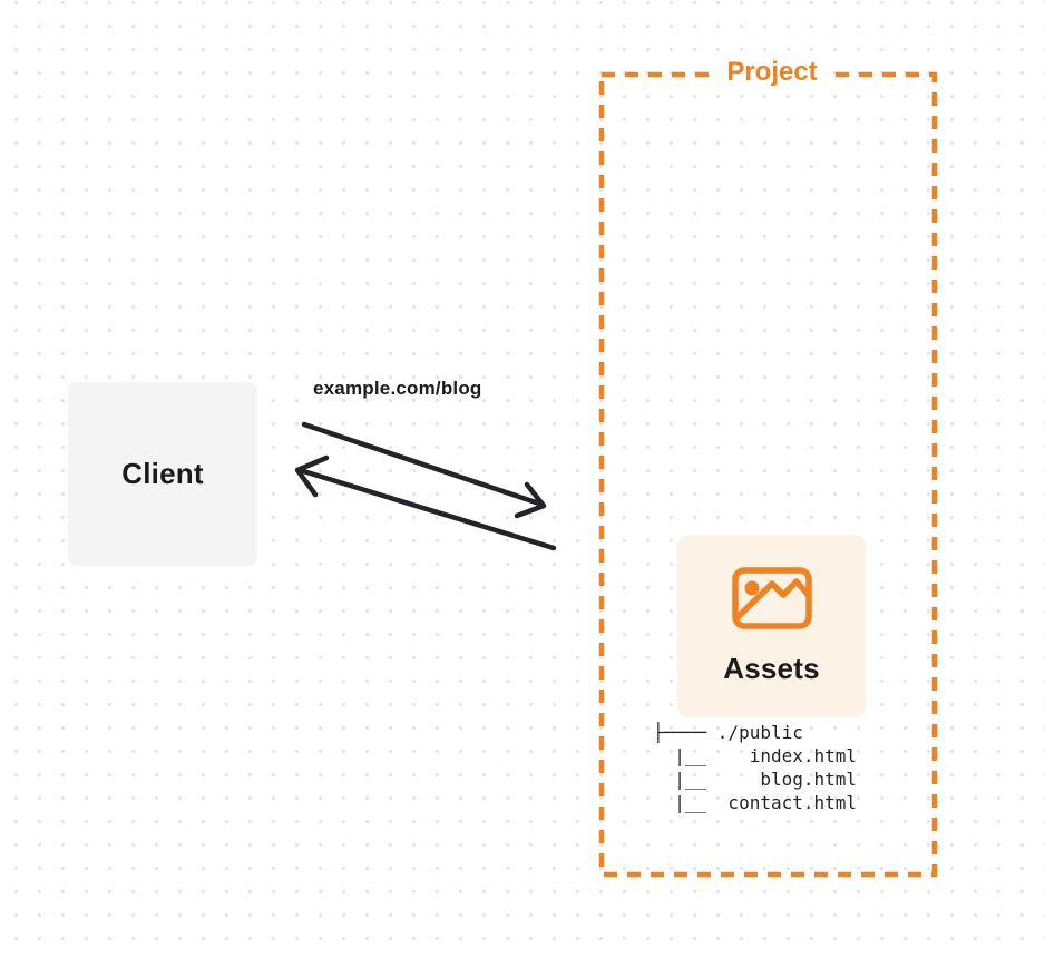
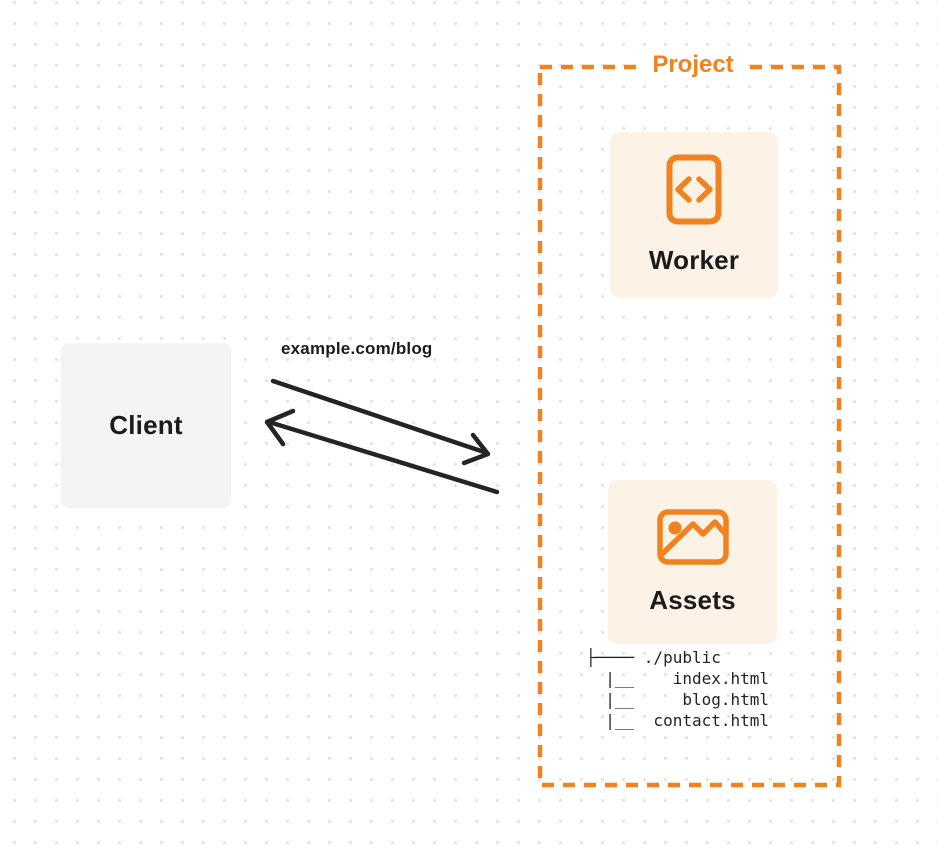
  Client
  example.com/blog
  Project
+ Worker
  Assets
  ├──── ./public
  |__ index.html
  |__ blog.html
  |__ contact.html
